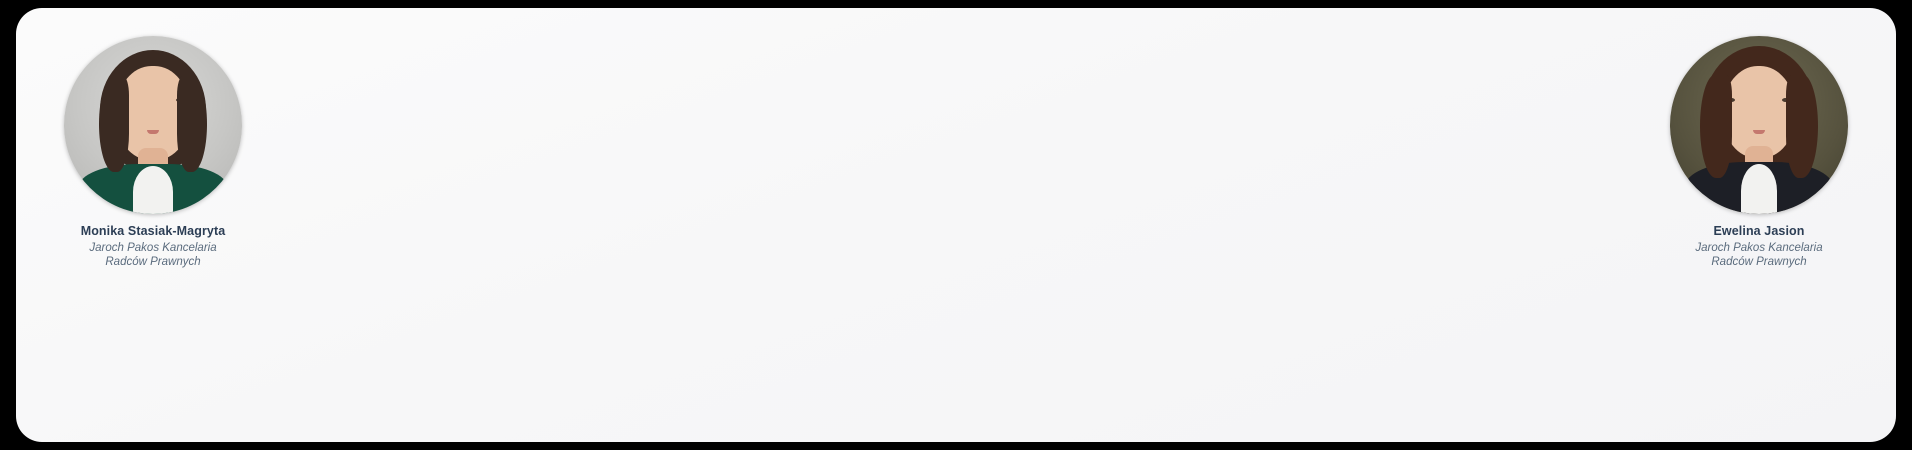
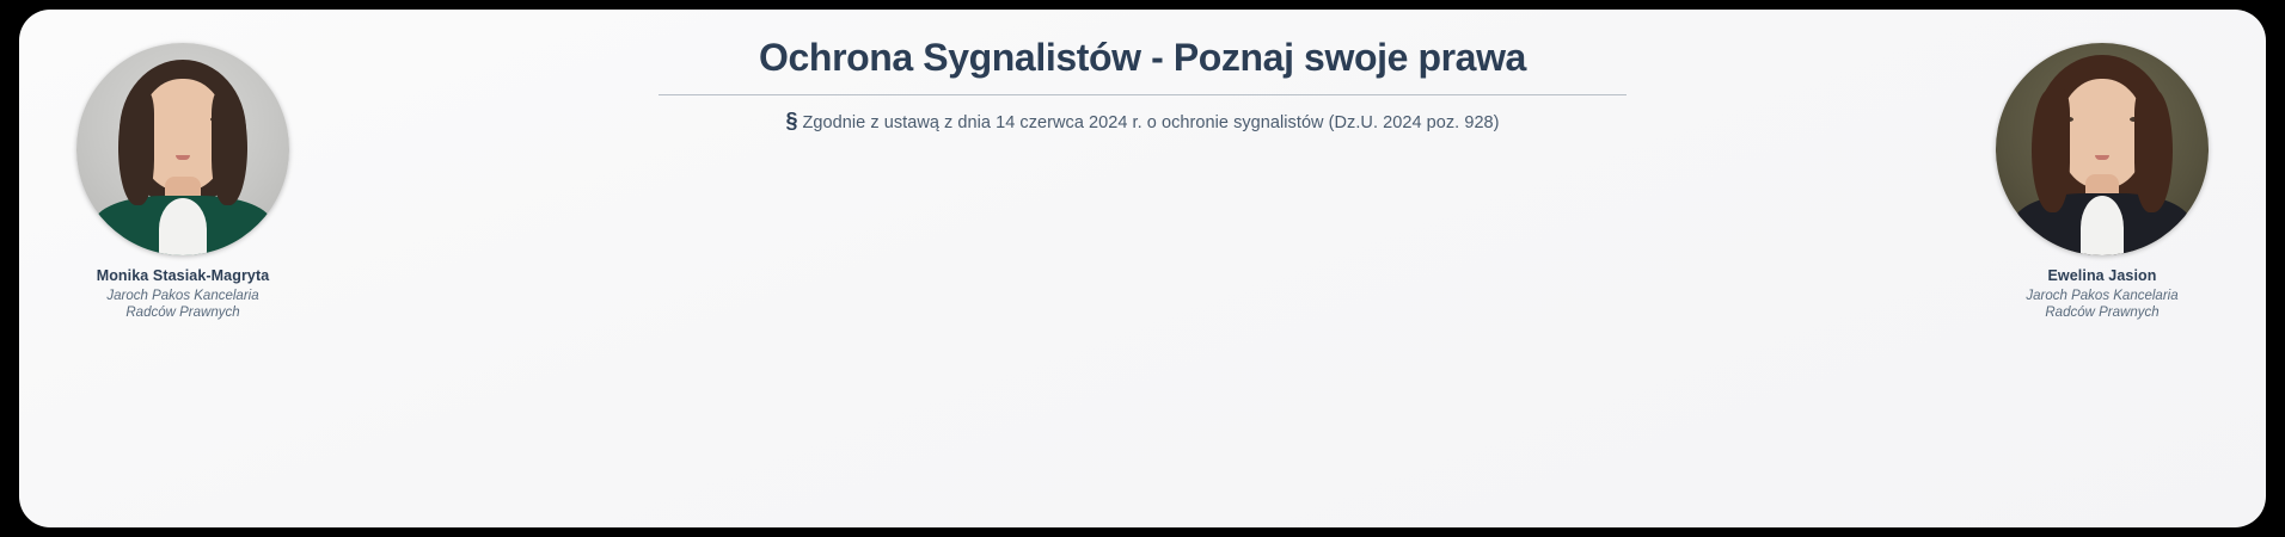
  Monika Stasiak-Magryta
  Jaroch Pakos Kancelaria
  Radców Prawnych
  Ewelina Jasion
  Jaroch Pakos Kancelaria
  Radców Prawnych
+ Ochrona Sygnalistów - Poznaj swoje prawa
+ § Zgodnie z ustawą z dnia 14 czerwca 2024 r. o ochronie sygnalistów (Dz.U. 2024 poz. 928)
